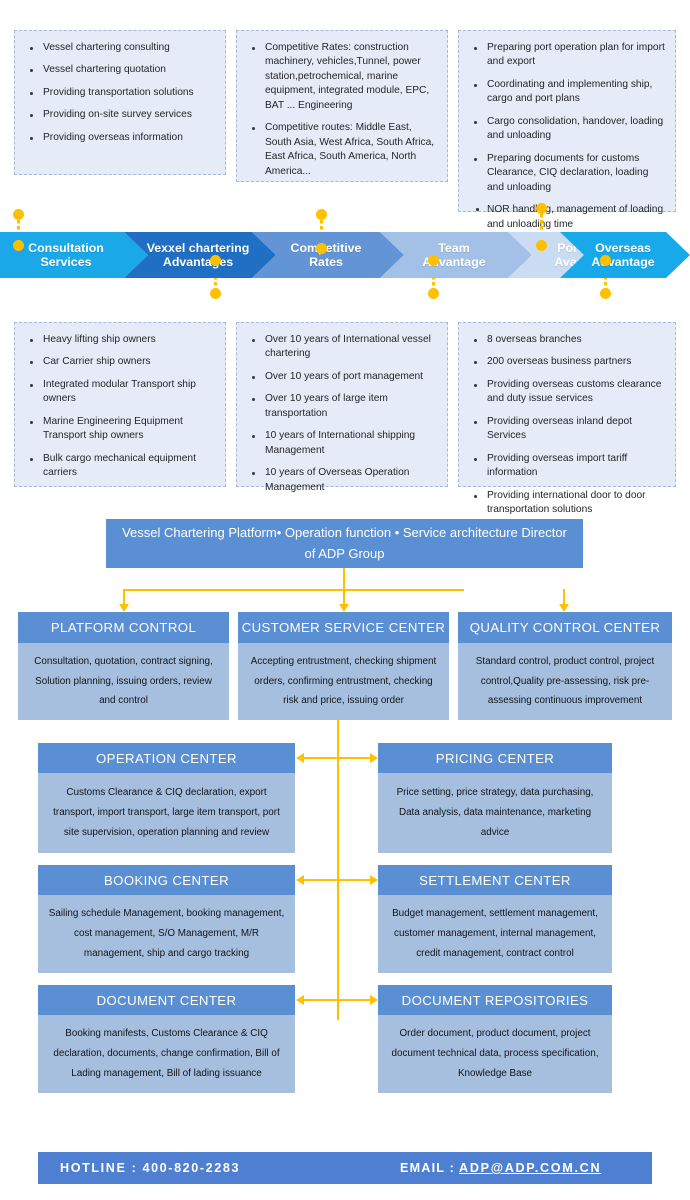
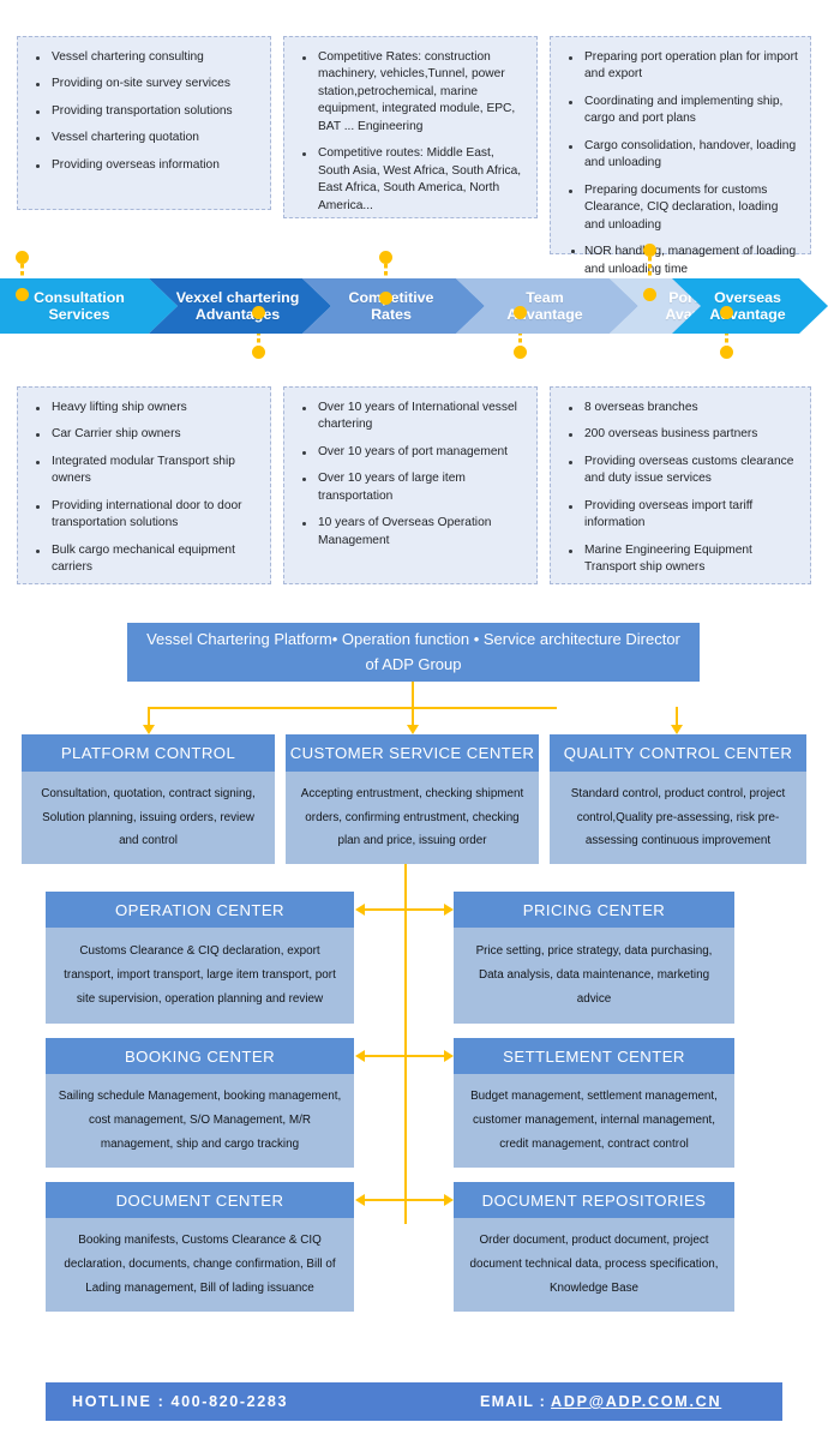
  Vessel chartering consulting
- Vessel chartering quotation
+ Providing on-site survey services
  Providing transportation solutions
- Providing on-site survey services
+ Vessel chartering quotation
  Providing overseas information
  Competitive Rates: construction machinery, vehicles,Tunnel, power station,petrochemical, marine equipment, integrated module, EPC, BAT ... Engineering
  Competitive routes: Middle East, South Asia, West Africa, South Africa, East Africa, South America, North America...
  Preparing port operation plan for import and export
  Coordinating and implementing ship, cargo and port plans
  Cargo consolidation, handover, loading and unloading
  Preparing documents for customs Clearance, CIQ declaration, loading and unloading
  NOR handg, management of loading and unloadig time
  Consultation
  Services
  Vexxel chartering
  Advantaes
  Cometitive
  Rates
  Team
  Avantage
  Overseas
  Avantage
  Heavy lifting ship owners
  Car Carrier ship owners
  Integrated modular Transport ship owners
- Marine Engineering Equipment Transport ship owners
+ Providing international door to door transportation solutions
  Bulk cargo mechanical equipment carriers
  Over 10 years of International vessel chartering
  Over 10 years of port management
  Over 10 years of large item transportation
- 10 years of International shipping Management
  10 years of Overseas Operation Management
  8 overseas branches
  200 overseas business partners
  Providing overseas customs clearance and duty issue services
- Providing overseas inland depot Services
  Providing overseas import tariff information
- Providing international door to door transportation solutions
+ Marine Engineering Equipment Transport ship owners
  Vessel Chartering Platform• Operation function • Service architecture Director of ADP Group
  PLATFORM CONTROL
  Consultation, quotation, contract signing, Solution planning, issuing orders, review and control
  CUSTOMER SERVICE CENTER
- Accepting entrustment, checking shipment orders, confirming entrustment, checking risk and price, issuing order
+ Accepting entrustment, checking shipment orders, confirming entrustment, checking plan and price, issuing order
  QUALITY CONTROL CENTER
  Standard control, product control, project control,Quality pre-assessing, risk pre-assessing continuous improvement
  OPERATION CENTER
  Customs Clearance & CIQ declaration, export transport, import transport, large item transport, port site supervision, operation planning and review
  PRICING CENTER
  Price setting, price strategy, data purchasing, Data analysis, data maintenance, marketing advice
  BOOKING CENTER
  Sailing schedule Management, booking management, cost management, S/O Management, M/R management, ship and cargo tracking
  SETTLEMENT CENTER
  Budget management, settlement management, customer management, internal management, credit management, contract control
  DOCUMENT CENTER
  Booking manifests, Customs Clearance & CIQ declaration, documents, change confirmation, Bill of Lading management, Bill of lading issuance
  DOCUMENT REPOSITORIES
  Order document, product document, project document technical data, process specification, Knowledge Base
  HOTLINE : 400-820-2283
  EMAIL :
  ADP@ADP.COM.CN
